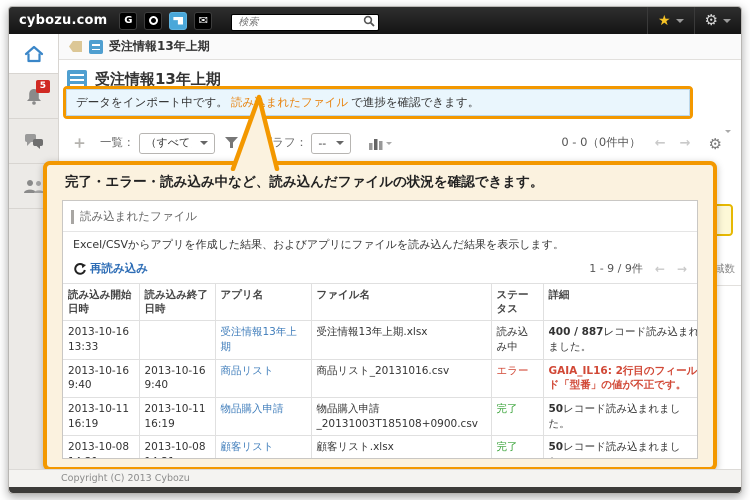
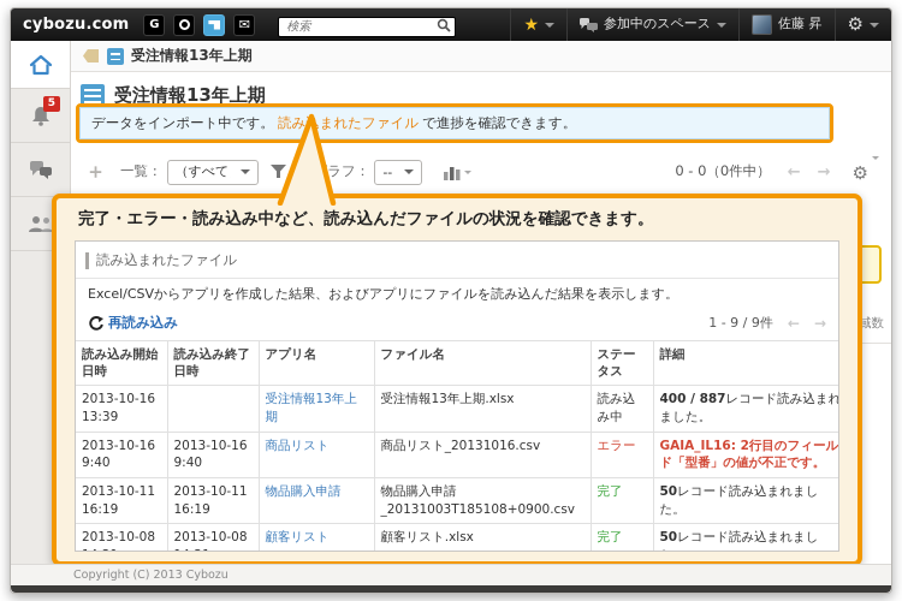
  cybozu.com
  G
  ✉
  検索
  ★
+ 参加中のスペース
+ 佐藤 昇
  ⚙
  5
  受注情報13年上期
  受注情報13年上期
  データをインポート中です。
  読みまれたファイル
  で進捗を確認できます。
  ＋
  一覧：
  （すべて
  ラフ：
  --
  0 - 0（0件中）
  ←
  →
  ⚙
  域数
  完了・エラー・読み込み中など、読み込んだファイルの状況を確認できます。
  読み込まれたファイル
  Excel/CSVからアプリを作成した結果、およびアプリにファイルを読み込んだ結果を表示します。
  再読み込み
  1 - 9 / 9件
  ←
  →
  読み込み開始日時	読み込み終了日時	アプリ名	ファイル名	ステータス	詳細
- 2013-10-16 13:33		受注情報13年上期	受注情報13年上期.xlsx	読み込み中	400 / 887レコード読み込まれました。
+ 2013-10-16 13:39		受注情報13年上期	受注情報13年上期.xlsx	読み込み中	400 / 887レコード読み込まれました。
  2013-10-16 9:40	2013-10-16 9:40	商品リスト	商品リスト_20131016.csv	エラー	GAIA_IL16: 2行目のフィールド「型番」の値が不正です。
  2013-10-11 16:19	2013-10-11 16:19	物品購入申請	物品購入申請_20131003T185108+0900.csv	完了	50レコード読み込まれました。
  2013-10-08	2013-10-08	顧客リスト	顧客リスト.xlsx	完了	50レコード読み込まれまし
  Copyright (C) 2013 Cybozu
